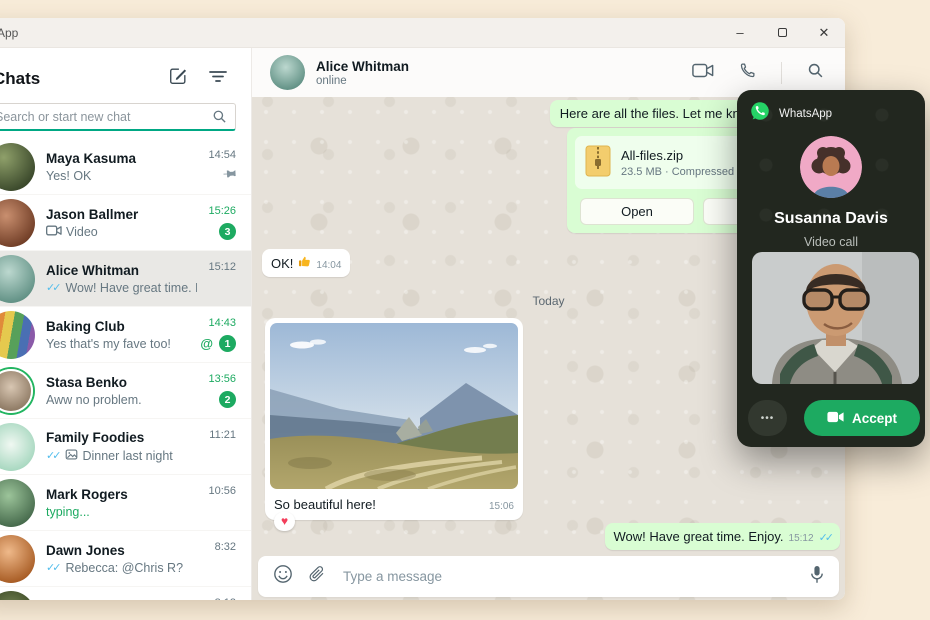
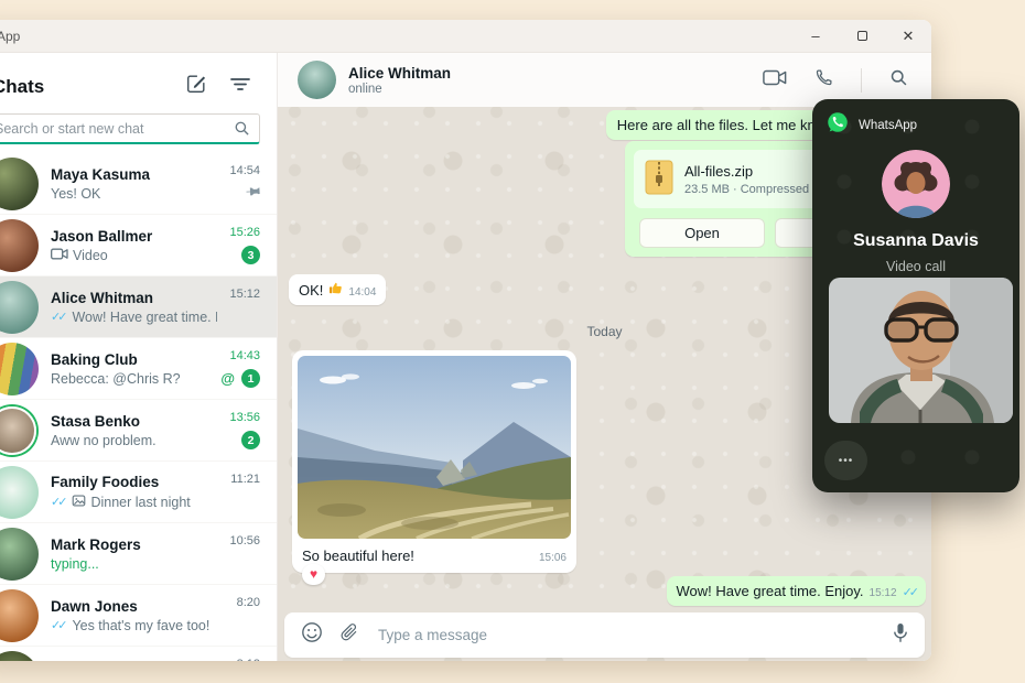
  –
  ✕
  hats
  earch or start new chat
  Maya Kasuma
  Yes! OK
  14:54
  Jason Ballmer
  Video
  15:26
  3
  Alice Whitman
  ✓✓
  Wow! Have great time.
  15:12
  Baking Club
- Yes that's my fave too!
+ Rebecca: @Chris R?
  14:43
  @
  1
  Stasa Benko
  Aww no problem.
  13:56
  2
  Family Foodies
  ✓✓
  Dinner last night
  11:21
  Mark Rogers
  typing...
  10:56
  Dawn Jones
  ✓✓
- Rebecca: @Chris R?
+ Yes that's my fave too!
- 8:32
+ 8:20
  Alice Whitman
  online
  All-files.zip
  23.5 MB · Compressed
  Open
  OK!
  14:04
  Today
  So beautiful here!
  15:06
  ♥
  Wow! Have great time. Enjoy.
  15:12
  ✓✓
  Type a message
  WhatsApp
  Susanna Davis
  Video call
  •••
- Accept
